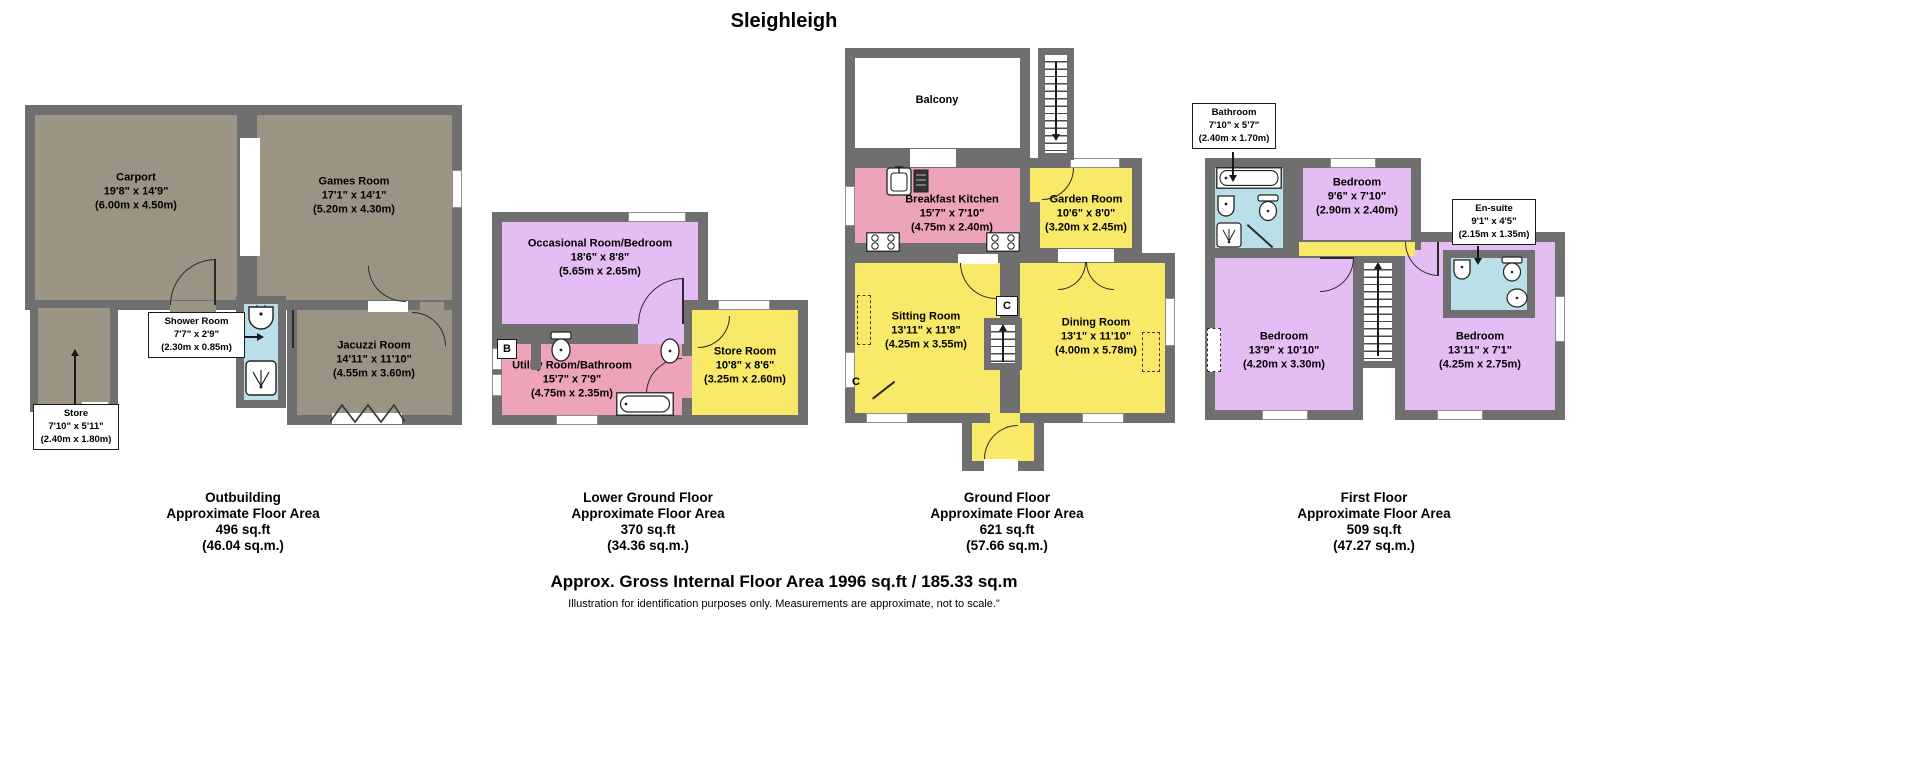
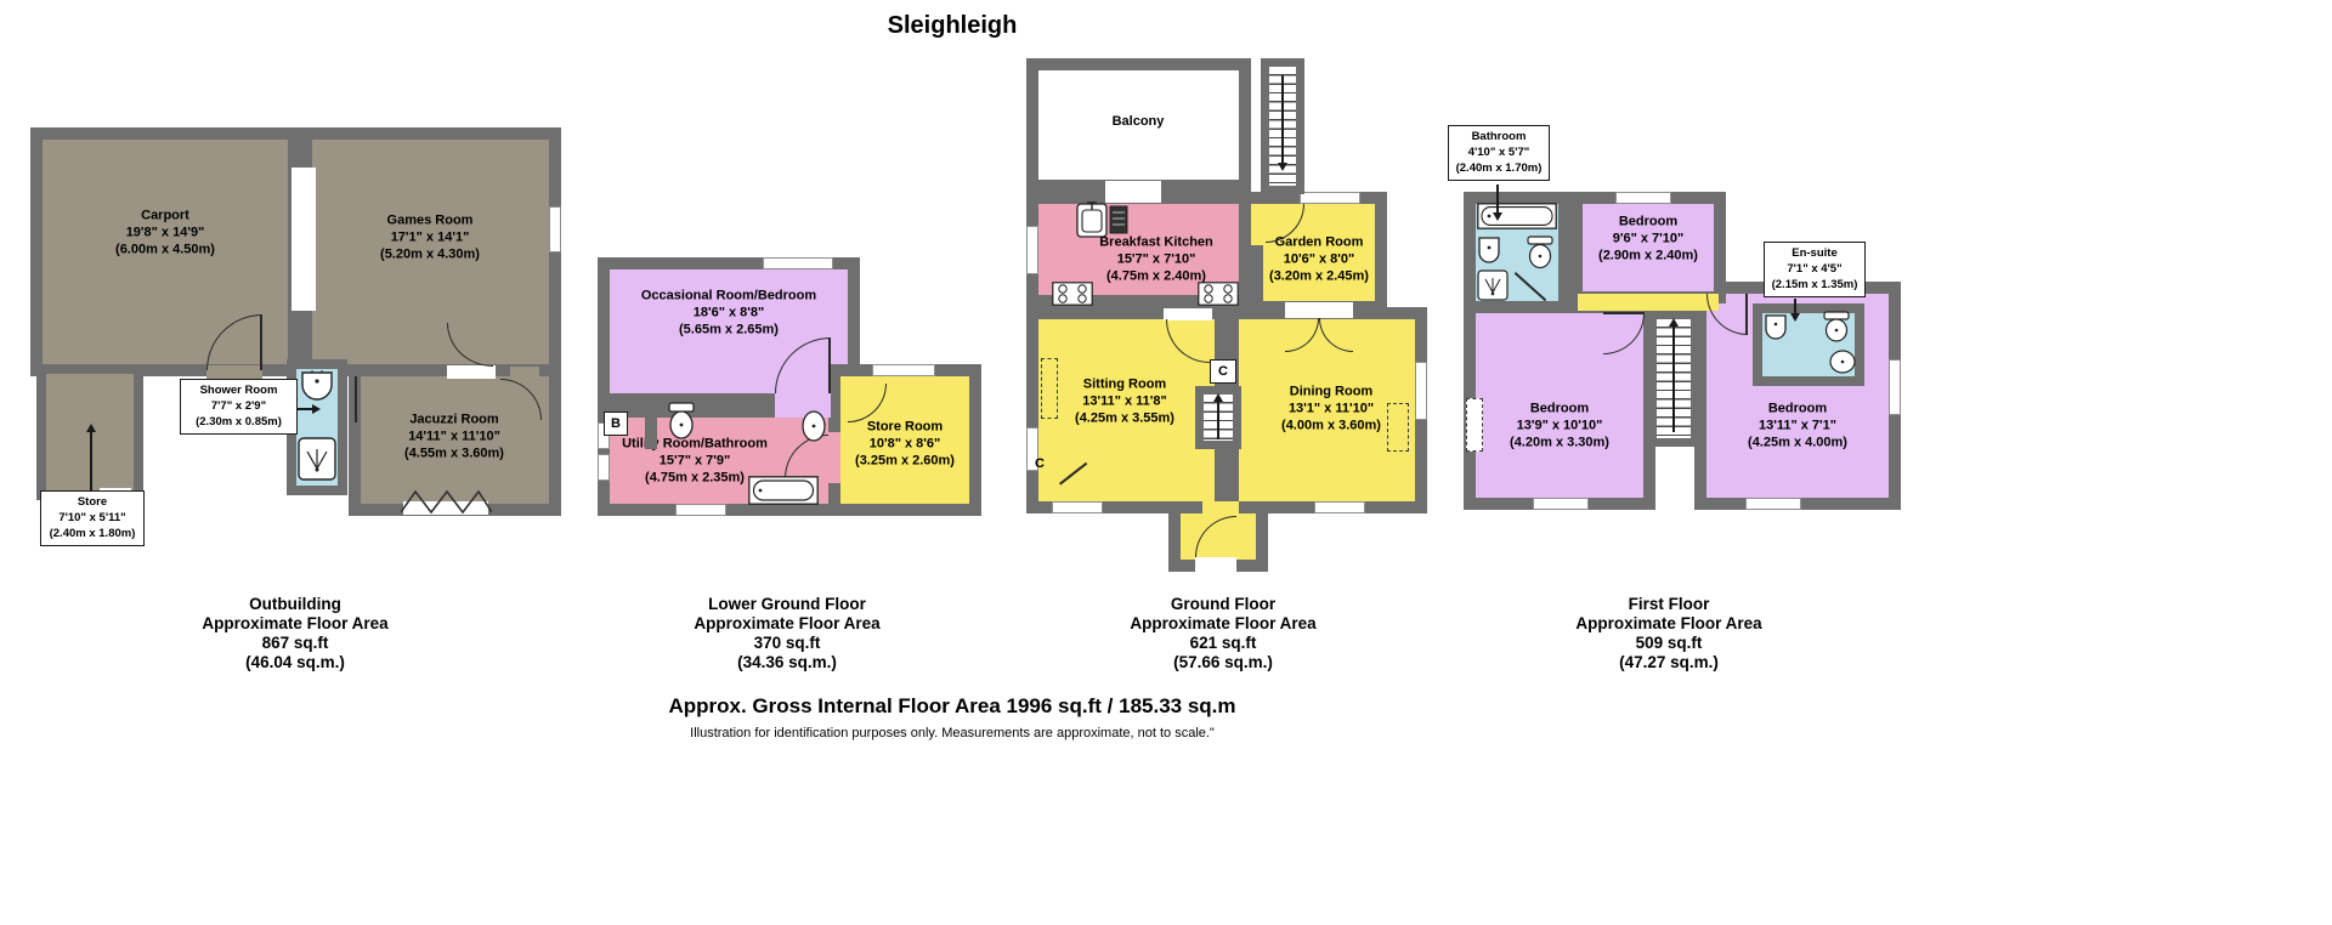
  Sleighleigh
  Carport
  19'8" x 14'9"
  (6.00m x 4.50m)
  Games Room
  17'1" x 14'1"
  (5.20m x 4.30m)
  Jacuzzi Room
  14'11" x 11'10"
  (4.55m x 3.60m)
  Shower Room
  7'7" x 2'9"
  (2.30m x 0.85m)
  Store
  7'10" x 5'11"
  (2.40m x 1.80m)
  B
  Occasional Room/Bedroom
  18'6" x 8'8"
  (5.65m x 2.65m)
  Util Room/Bathroom
  15'7" x 7'9"
  (4.75m x 2.35m)
  Store Room
  10'8" x 8'6"
  (3.25m x 2.60m)
  C
  C
  Balcony
  Breakfast Kitchen
  15'7" x 7'10"
  (4.75m x 2.40m)
  Garden Room
  10'6" x 8'0"
  (3.20m x 2.45m)
  Sitting Room
  13'11" x 11'8"
  (4.25m x 3.55m)
  Dining Room
  13'1" x 11'10"
- (4.00m x 5.78m)
+ (4.00m x 3.60m)
  Bathroom
- 7'10" x 5'7"
+ 4'10" x 5'7"
  (2.40m x 1.70m)
  En-suite
- 9'1" x 4'5"
+ 7'1" x 4'5"
  (2.15m x 1.35m)
  Bedroom
  9'6" x 7'10"
  (2.90m x 2.40m)
  Bedroom
  13'9" x 10'10"
  (4.20m x 3.30m)
  Bedroom
  13'11" x 7'1"
- (4.25m x 2.75m)
+ (4.25m x 4.00m)
  Outbuilding
  Approximate Floor Area
- 496 sq.ft
+ 867 sq.ft
  (46.04 sq.m.)
  Lower Ground Floor
  Approximate Floor Area
  370 sq.ft
  (34.36 sq.m.)
  Ground Floor
  Approximate Floor Area
  621 sq.ft
  (57.66 sq.m.)
  First Floor
  Approximate Floor Area
  509 sq.ft
  (47.27 sq.m.)
  Approx. Gross Internal Floor Area 1996 sq.ft / 185.33 sq.m
  Illustration for identification purposes only. Measurements are approximate, not to scale."
